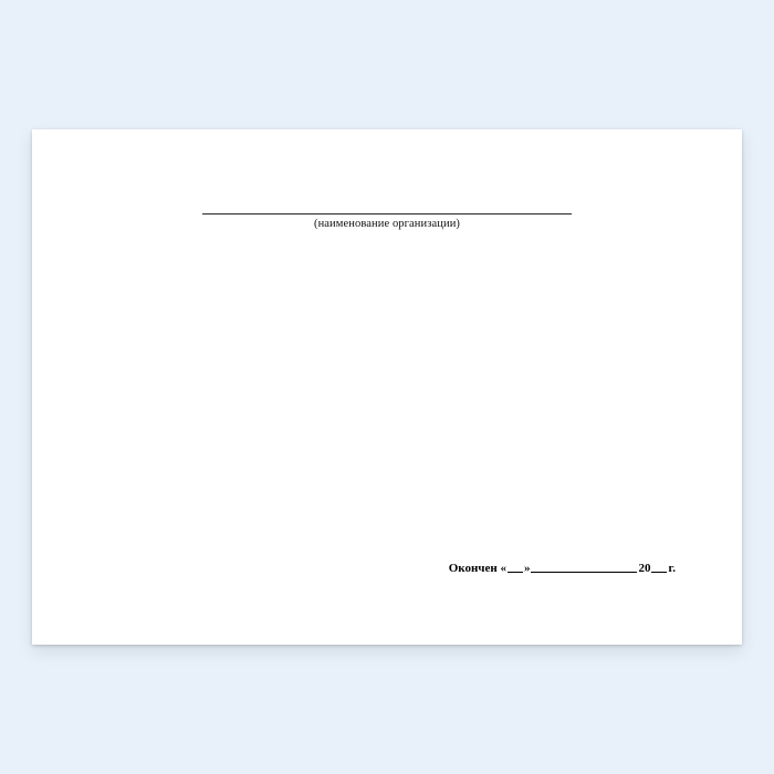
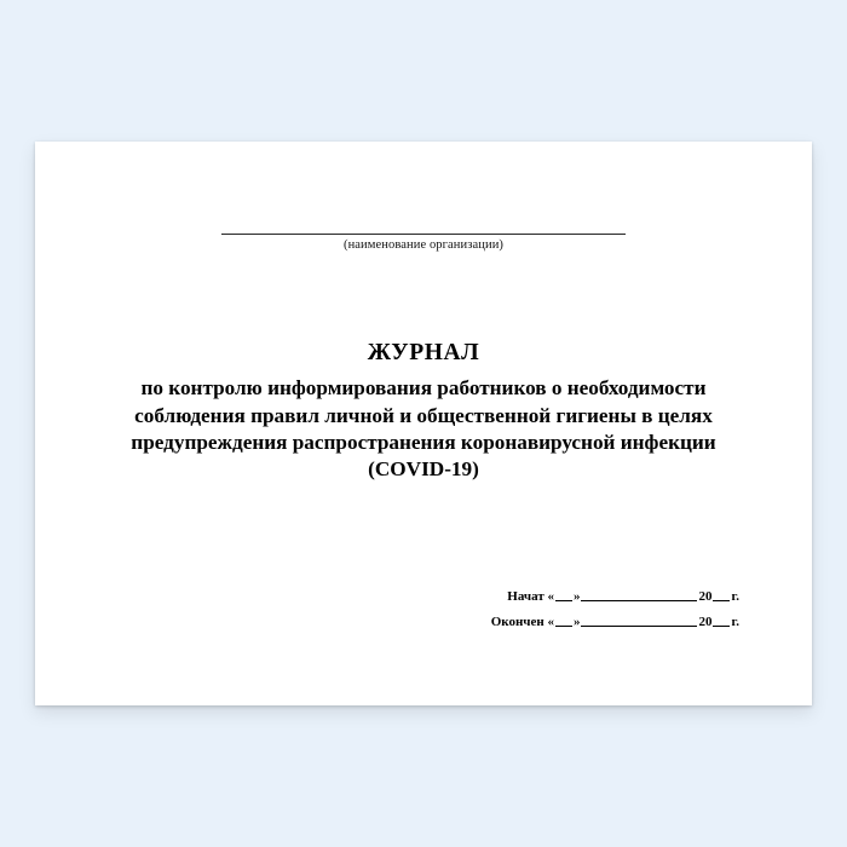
  (наименование организации)
+ ЖУРНАЛ
+ по контролю информирования работников о необходимости соблюдения правил личной и общественной гигиены в целях предупреждения распространения коронавирусной инфекции
+ (COVID-19)
+ Начат « » 20 г.
  Окончен « » 20 г.
